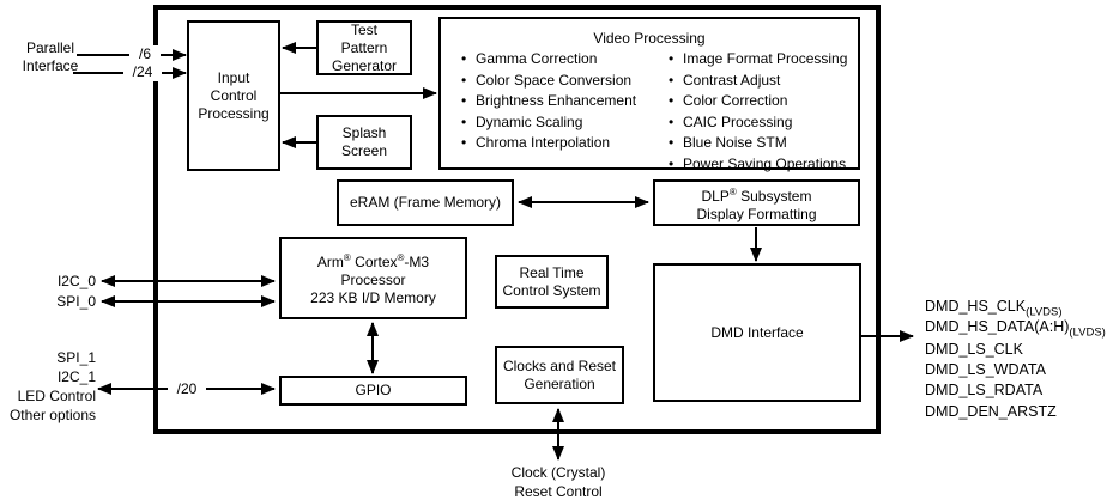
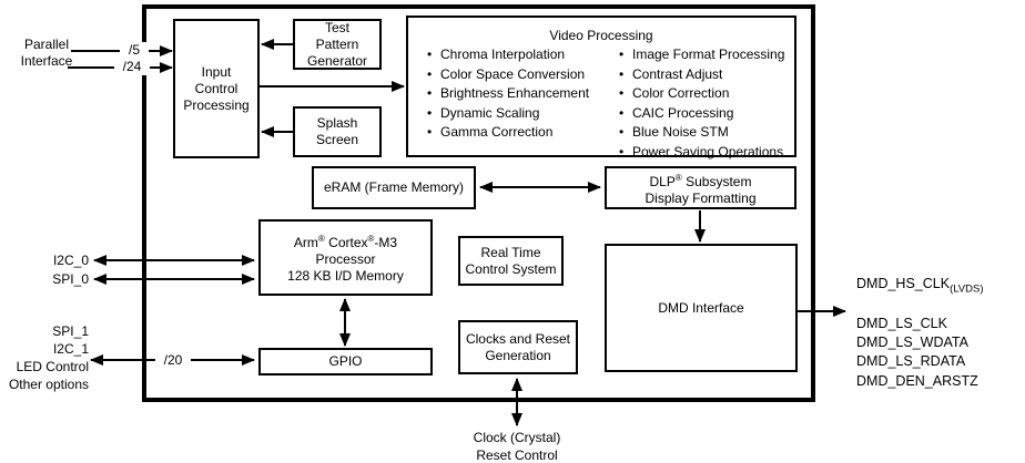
  Input
  Control
  Processing
  Test
  Pattern
  Generator
  Splash
  Screen
  Video Processing
- Gamma Correction
+ Chroma Interpolation
  Color Space Conversion
  Brightness Enhancement
  Dynamic Scaling
- Chroma Interpolation
+ Gamma Correction
  Image Format Processing
  Contrast Adjust
  Color Correction
  CAIC Processing
  Blue Noise STM
  Power Saving Operations
  eRAM (Frame Memory)
  DLP® Subsystem
  Display Formatting
  Arm® Cortex®-M3
  Processor
- 223 KB I/D Memory
+ 128 KB I/D Memory
  Real Time
  Control System
  GPIO
  Clocks and Reset
  Generation
  DMD Interface
  Parallel
  Interface
- /6
+ /5
  /24
  I2C_0
  SPI_0
  SPI_1
  I2C_1
  LED Control
  Other options
  /20
  DMD_HS_CLK(LVDS)
- DMD_HS_DATA(A:H)(LVDS)
  DMD_LS_CLK
  DMD_LS_WDATA
  DMD_LS_RDATA
  DMD_DEN_ARSTZ
  Clock (Crystal)
  Reset Control
